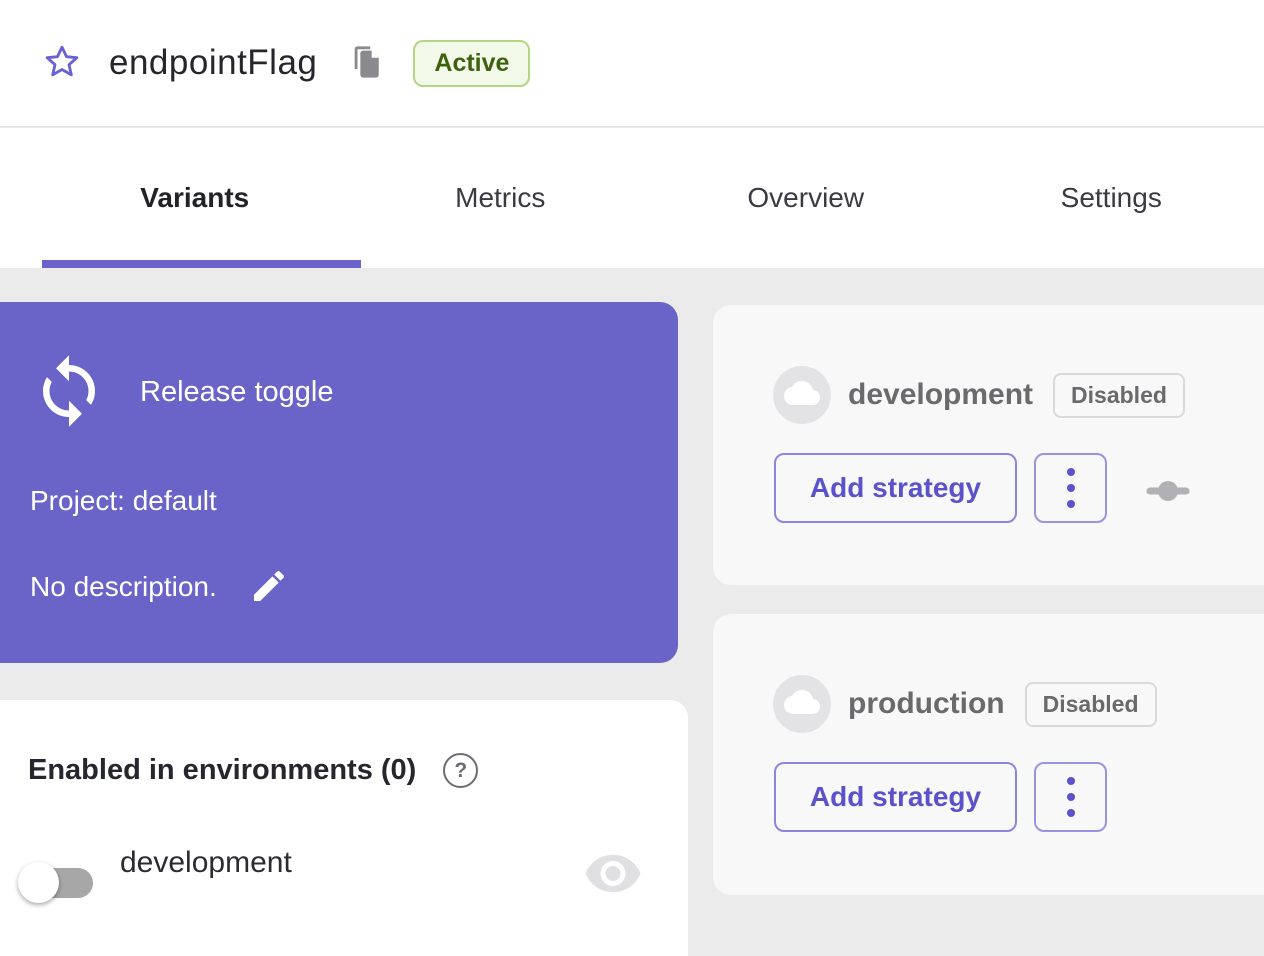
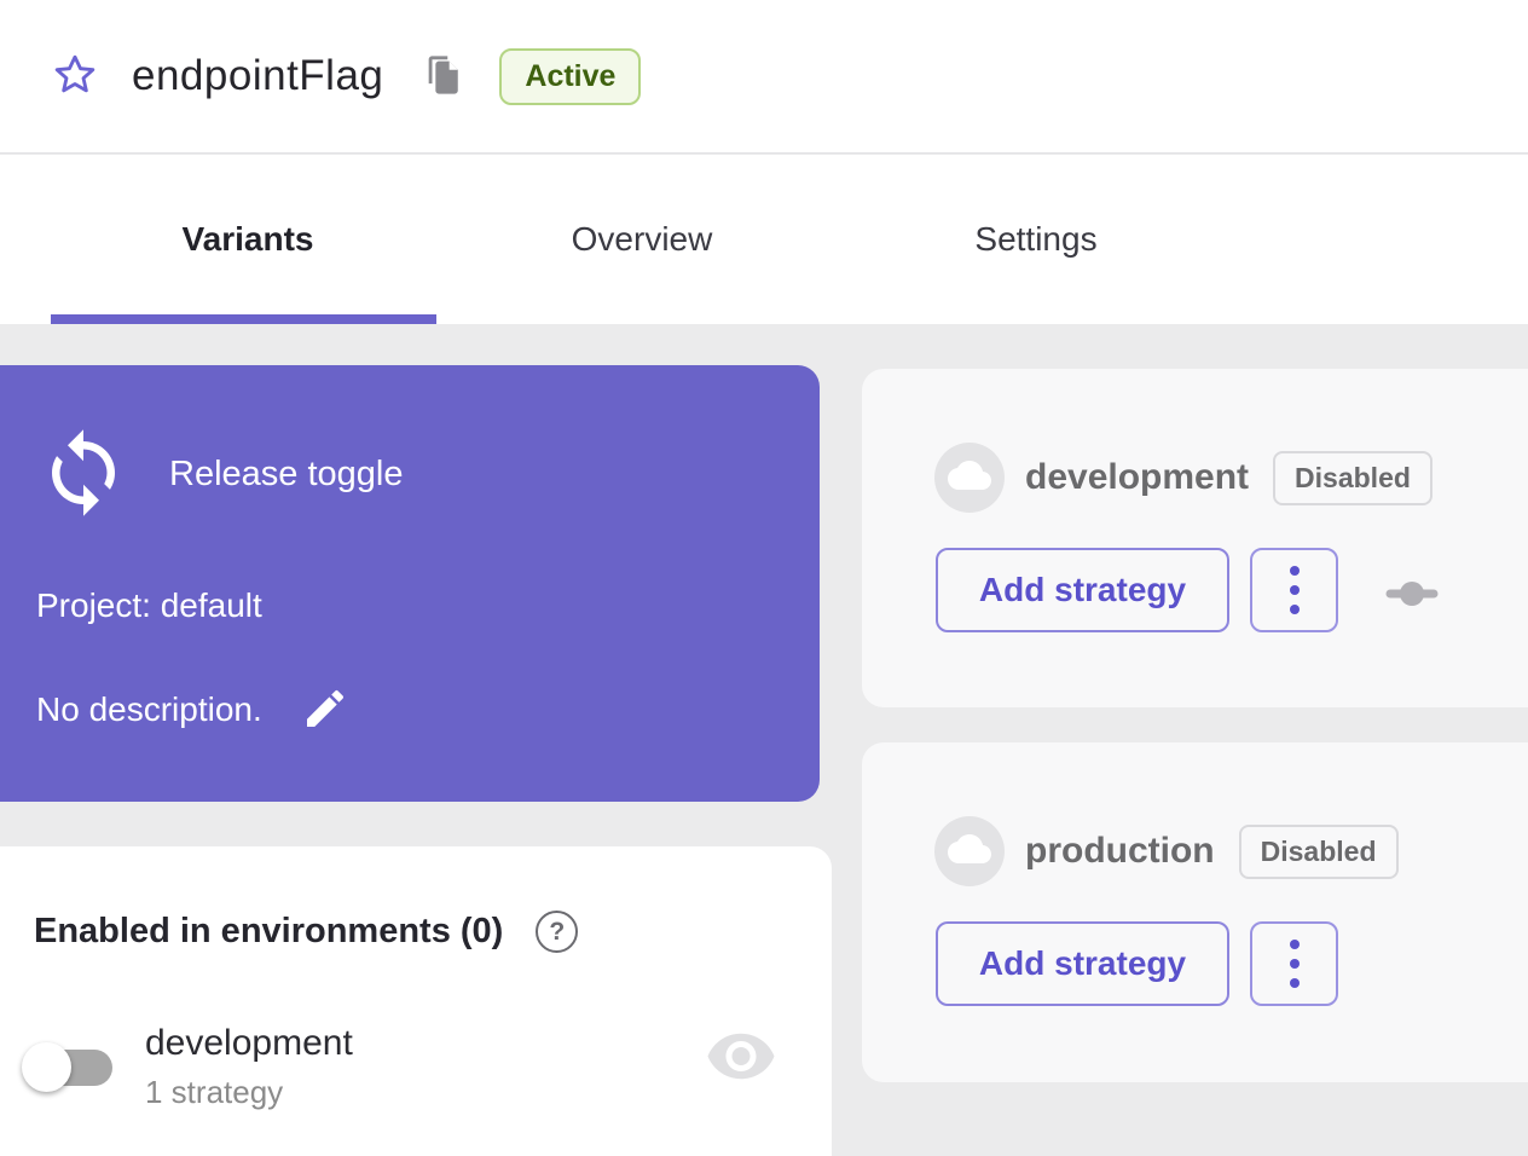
  endpointFlag
  Active
  Variants
- Metrics
  Overview
  Settings
  Release toggle
  Project: default
  No description.
  Enabled in environments (0)
  ?
  development
+ 1 strategy
  development
  Disabled
  Add strategy
  production
  Disabled
  Add strategy
